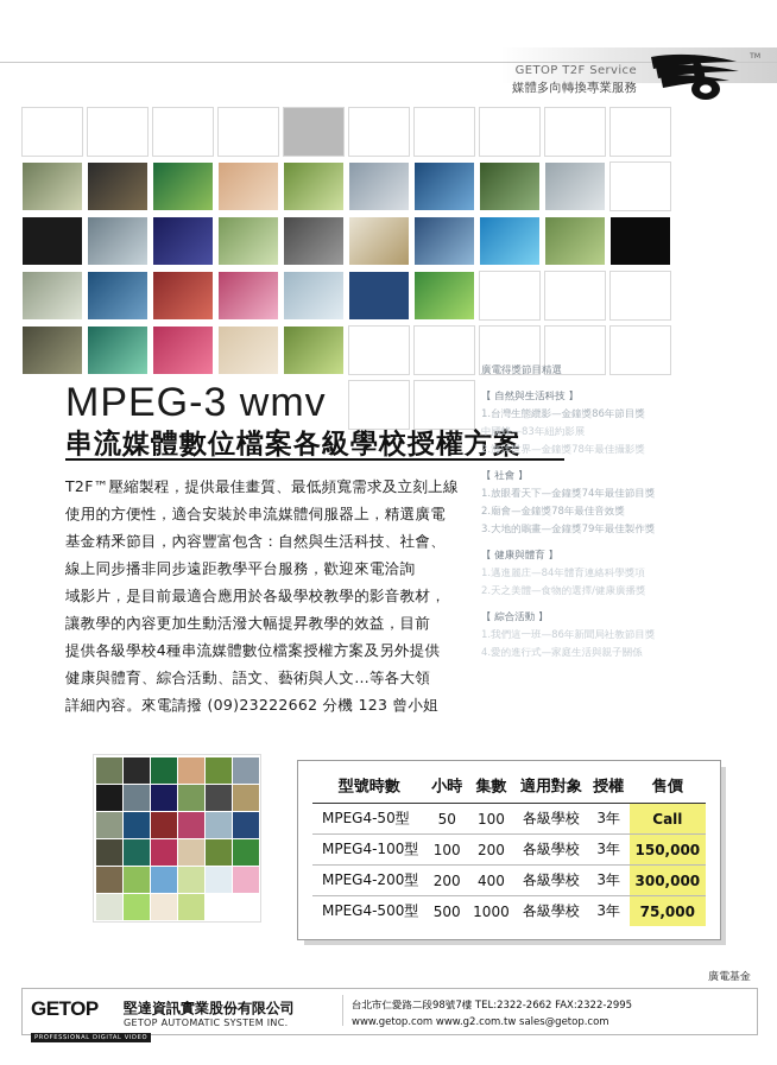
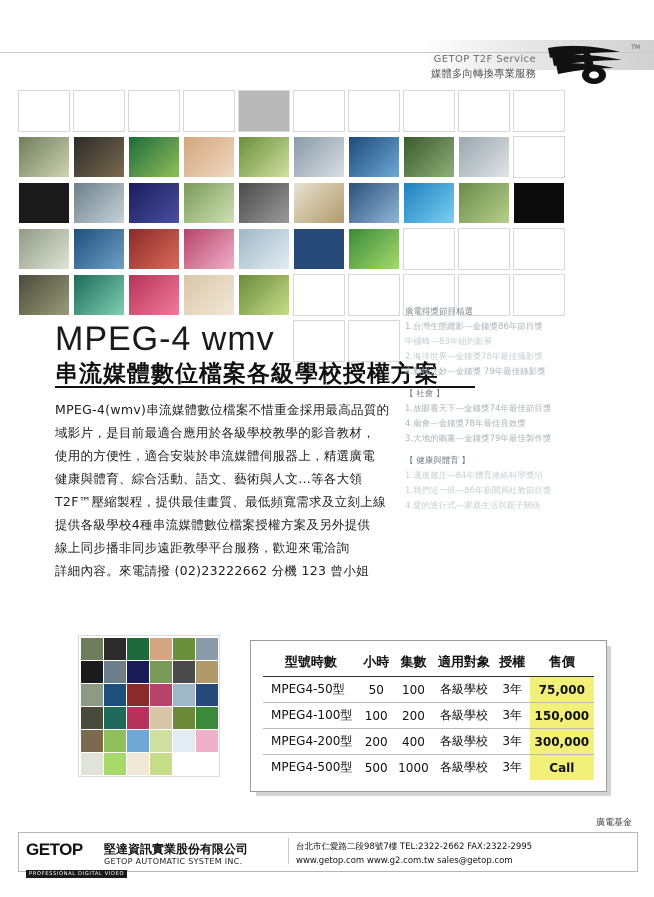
  GETOP T2F Service
  媒體多向轉換專業服務
- MPEG-3 wmv
+ MPEG-4 wmv
  串流媒體數位檔案各級學校授權方案
+ MPEG-4(wmv)串流媒體數位檔案不惜重金採用最高品質的
- T2F™壓縮製程，提供最佳畫質、最低頻寬需求及立刻上線
+ 域影片，是目前最適合應用於各級學校教學的影音教材，
  使用的方便性，適合安裝於串流媒體伺服器上，精選廣電
- 基金精釆節目，內容豐富包含：自然與生活科技、社會、
- 線上同步播非同步遠距教學平台服務，歡迎來電洽詢
+ 健康與體育、綜合活動、語文、藝術與人文…等各大領
- 域影片，是目前最適合應用於各級學校教學的影音教材，
+ T2F™壓縮製程，提供最佳畫質、最低頻寬需求及立刻上線
- 讓教學的內容更加生動活潑大幅提昇教學的效益，目前
  提供各級學校4種串流媒體數位檔案授權方案及另外提供
- 健康與體育、綜合活動、語文、藝術與人文…等各大領
+ 線上同步播非同步遠距教學平台服務，歡迎來電洽詢
- 詳細內容。來電請撥 (09)23222662 分機 123 曾小姐
+ 詳細內容。來電請撥 (02)23222662 分機 123 曾小姐
  廣電得獎節目精選
- 【 自然與生活科技 】
  1.台灣生態纜影—金鐘獎86年節目獎
  中國蜂—83年紐約影展
  2.海洋世界—金鐘獎78年最佳攝影獎
+ 4.動物之妙—金鐘獎 79年最佳錄影獎
  【 社會 】
  1.放眼看天下—金鐘獎74年最佳節目獎
- 2.廟會—金鐘獎78年最佳音效獎
+ 4.廟會—金鐘獎78年最佳音效獎
  3.大地的鵰畫—金鐘獎79年最佳製作獎
  【 健康與體育 】
  1.邁進麗庄—84年體育連絡科學獎項
- 2.天之美體—食物的選擇/健康廣播獎
- 【 綜合活動 】
  1.我們這一班—86年新聞局社教節目獎
  4.愛的進行式—家庭生活與親子關係
  型號時數	小時	集數	適用對象	授權	售價
- MPEG4-50型	50	100	各級學校	3年	Call
+ MPEG4-50型	50	100	各級學校	3年	75,000
  MPEG4-100型	100	200	各級學校	3年	150,000
  MPEG4-200型	200	400	各級學校	3年	300,000
- MPEG4-500型	500	1000	各級學校	3年	75,000
+ MPEG4-500型	500	1000	各級學校	3年	Call
  廣電基金
  GETOP
  堅達資訊實業股份有限公司
  GETOP AUTOMATIC SYSTEM INC.
  台北市仁愛路二段98號7樓 TEL:2322-2662 FAX:2322-2995
  www.getop.com www.g2.com.tw sales@getop.com
